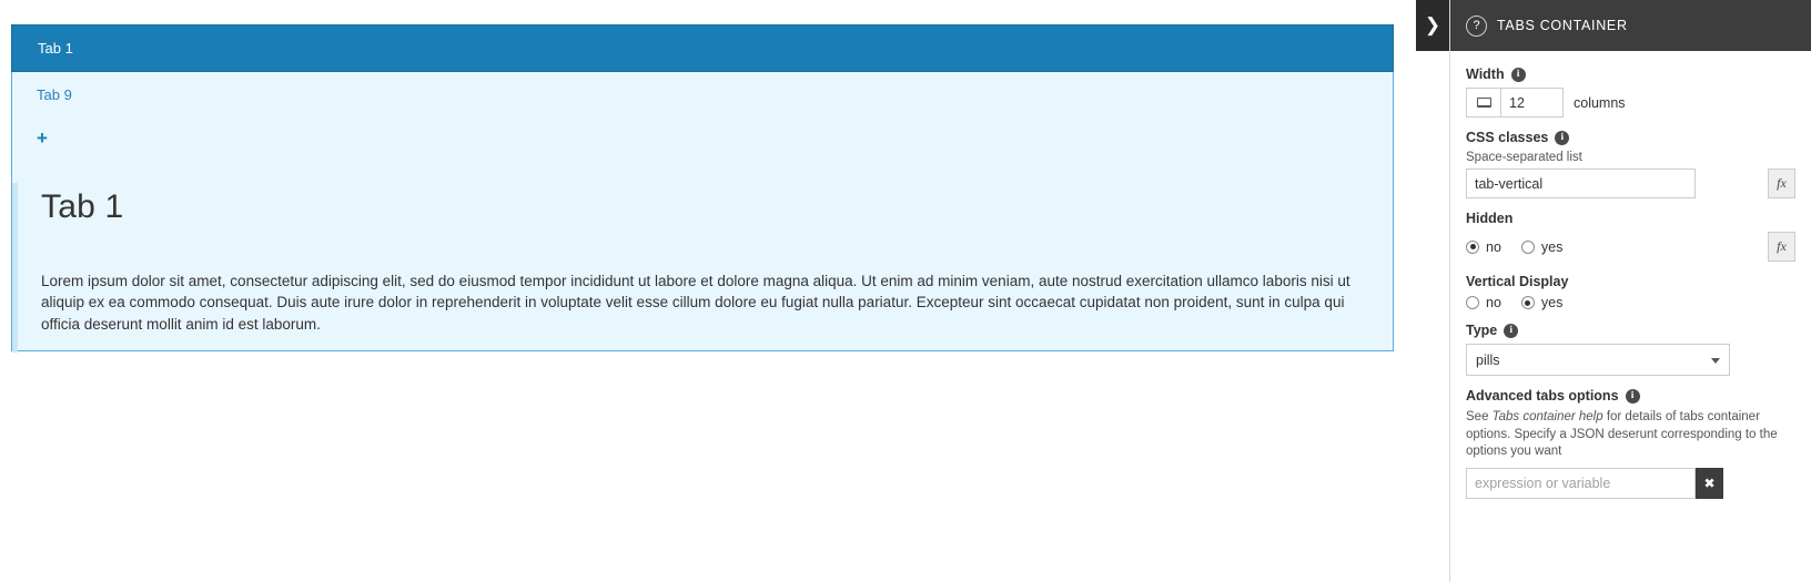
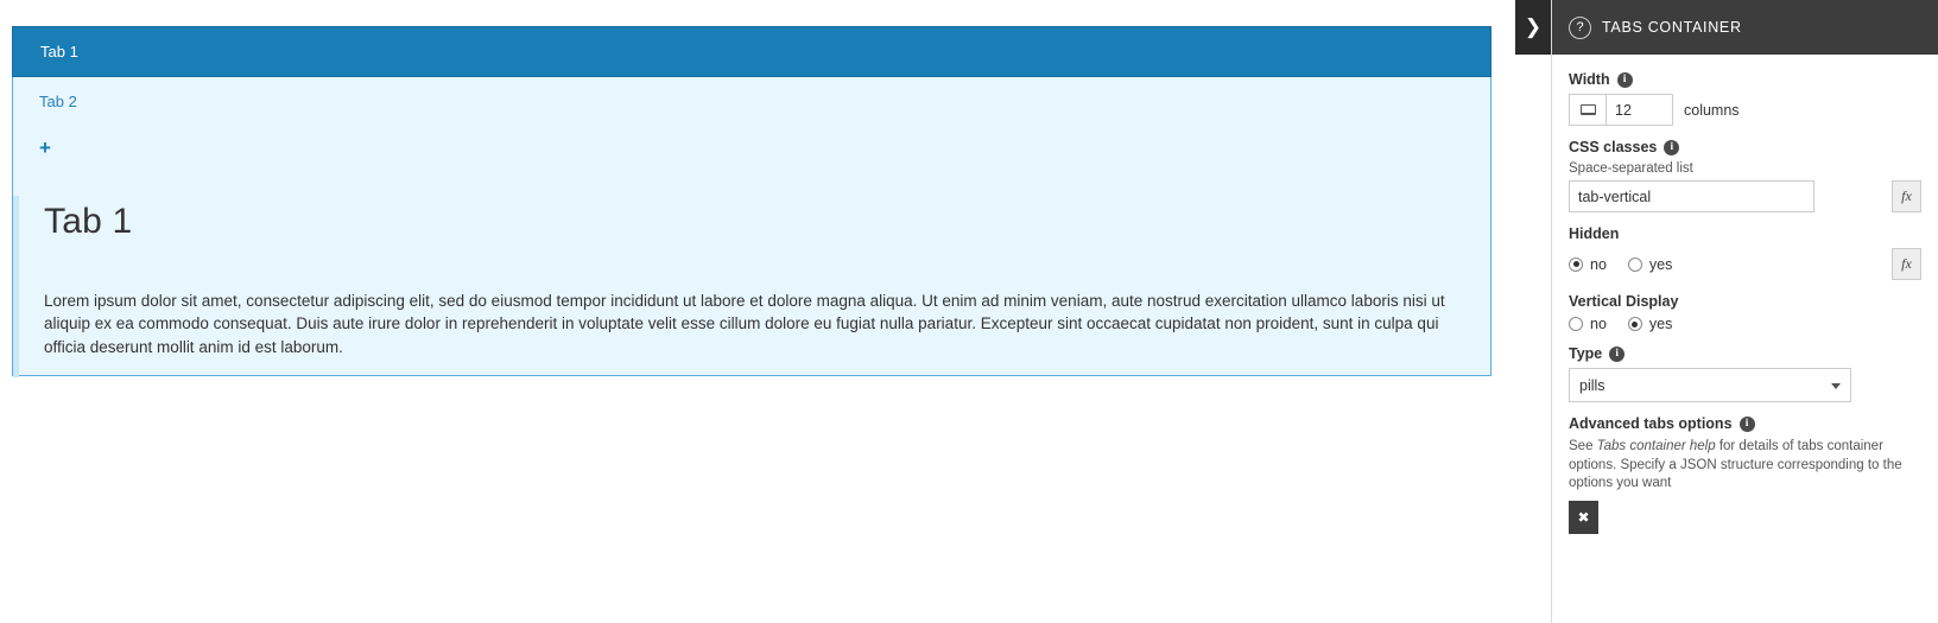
  Tab 1
- Tab 9
+ Tab 2
  +
  Tab 1
  Lorem ipsum dolor sit amet, consectetur adipiscing elit, sed do eiusmod tempor incididunt ut labore et dolore magna aliqua. Ut enim ad minim veniam, aute nostrud exercitation ullamco laboris nisi ut aliquip ex ea commodo consequat. Duis aute irure dolor in reprehenderit in voluptate velit esse cillum dolore eu fugiat nulla pariatur. Excepteur sint occaecat cupidatat non proident, sunt in culpa qui officia deserunt mollit anim id est laborum.
  ❯
  ?
  TABS CONTAINER
  Width
  i
  12
  columns
  CSS classes
  i
  Space-separated list
  tab-vertical
  fx
  Hidden
  no
  yes
  fx
  Vertical Display
  no
  yes
  Type
  i
  pills
  Advanced tabs options
  i
- See Tabs container help for details of tabs container options. Specify a JSON deserunt corresponding to the options you want
+ See Tabs container help for details of tabs container options. Specify a JSON structure corresponding to the options you want
- expression or variable
  ✖
